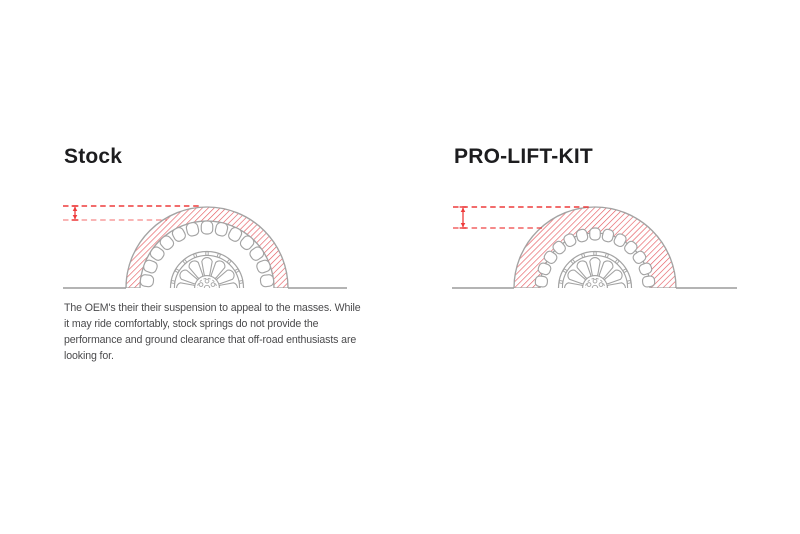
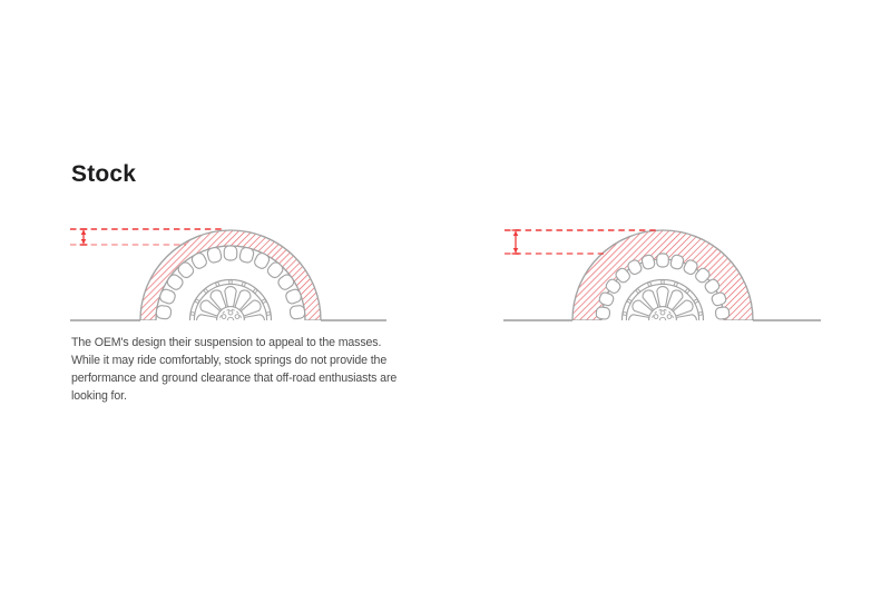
  Stock
- PRO-LIFT-KIT
- The OEM's their their suspension to appeal to the masses. While it may ride comfortably, stock springs do not provide the performance and ground clearance that off-road enthusiasts are looking for.
+ The OEM's design their suspension to appeal to the masses. While it may ride comfortably, stock springs do not provide the performance and ground clearance that off-road enthusiasts are looking for.
